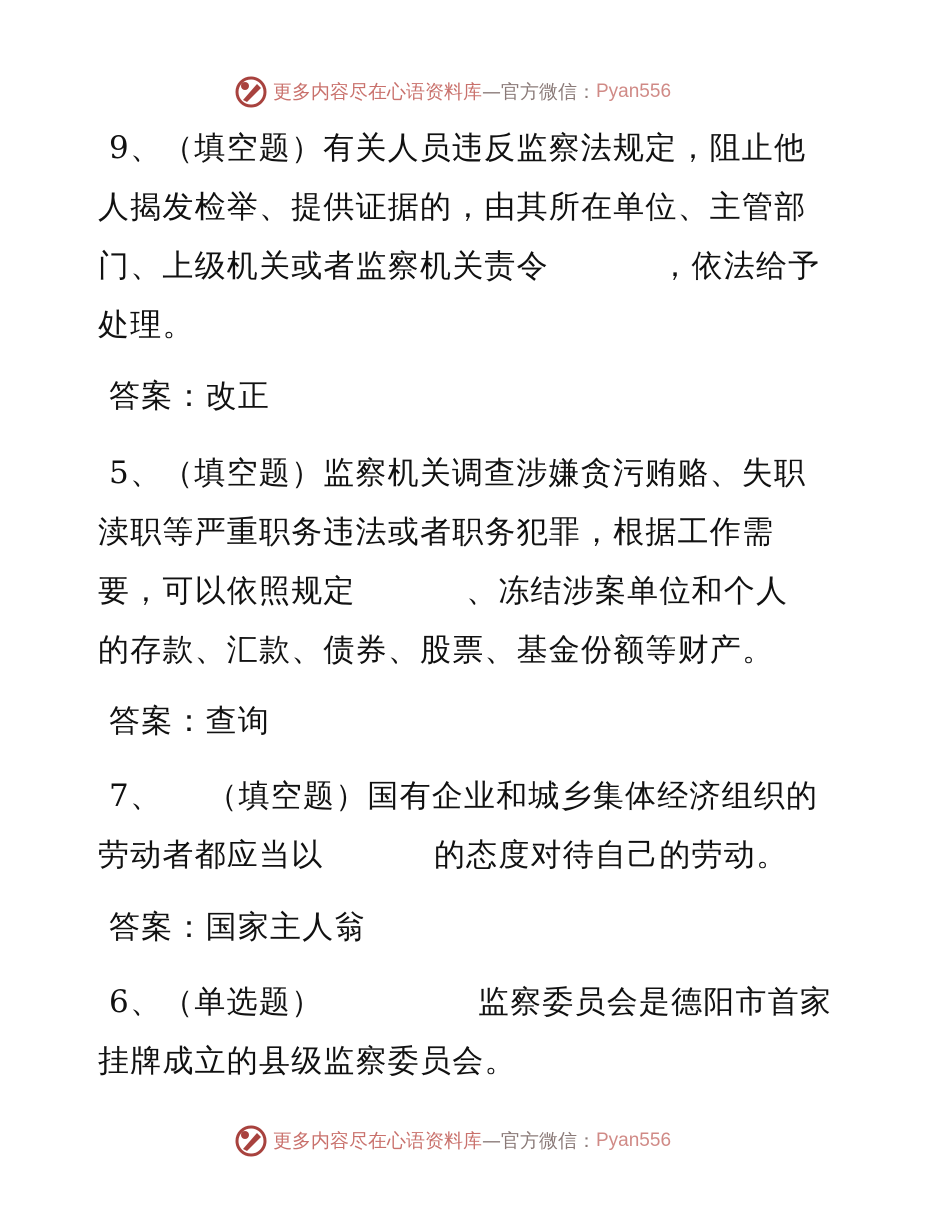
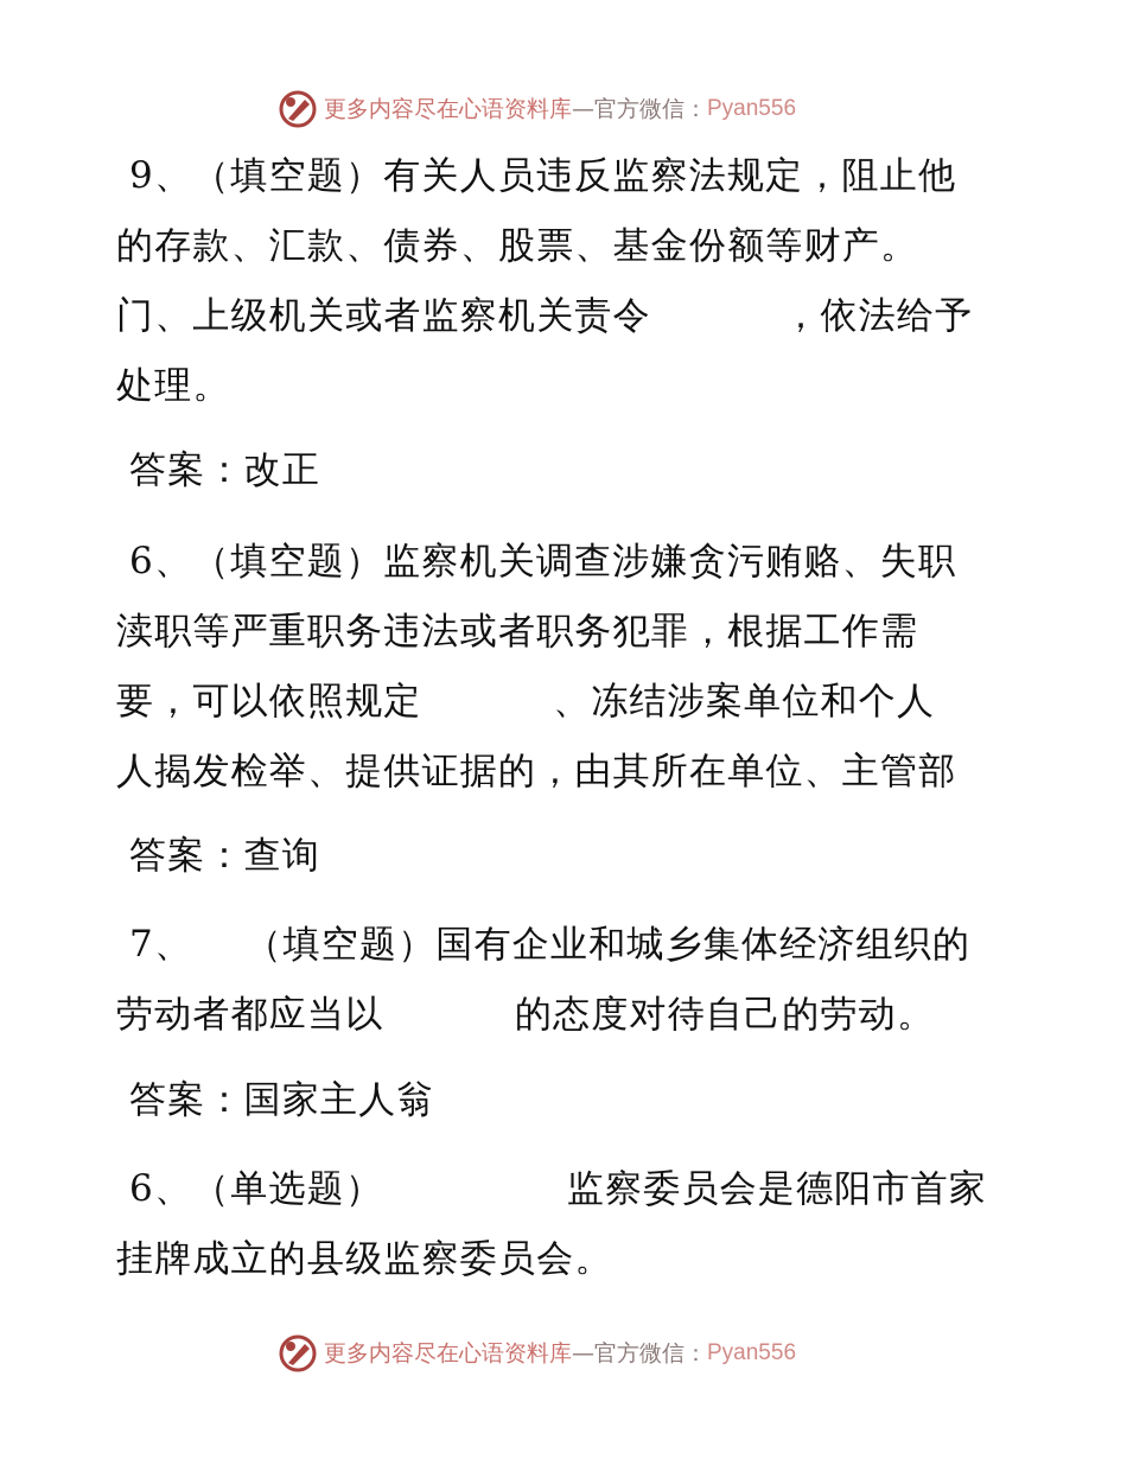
  更多内容尽在心语资料库
  —
  官方微信：
  Pyan556
  9、（填空题）有关人员违反监察法规定，阻止他
- 人揭发检举、提供证据的，由其所在单位、主管部
+ 的存款、汇款、债券、股票、基金份额等财产。
  门、上级机关或者监察机关责令 ，依法给予
  处理。
  答案：改正
- 5、（填空题）监察机关调查涉嫌贪污贿赂、失职
+ 6、（填空题）监察机关调查涉嫌贪污贿赂、失职
  渎职等严重职务违法或者职务犯罪，根据工作需
  要，可以依照规定 、冻结涉案单位和个人
- 的存款、汇款、债券、股票、基金份额等财产。
+ 人揭发检举、提供证据的，由其所在单位、主管部
  答案：查询
  7、 （填空题）国有企业和城乡集体经济组织的
  劳动者都应当以 的态度对待自己的劳动。
  答案：国家主人翁
  6、（单选题） 监察委员会是德阳市首家
  挂牌成立的县级监察委员会。
  更多内容尽在心语资料库
  —
  官方微信：
  Pyan556
